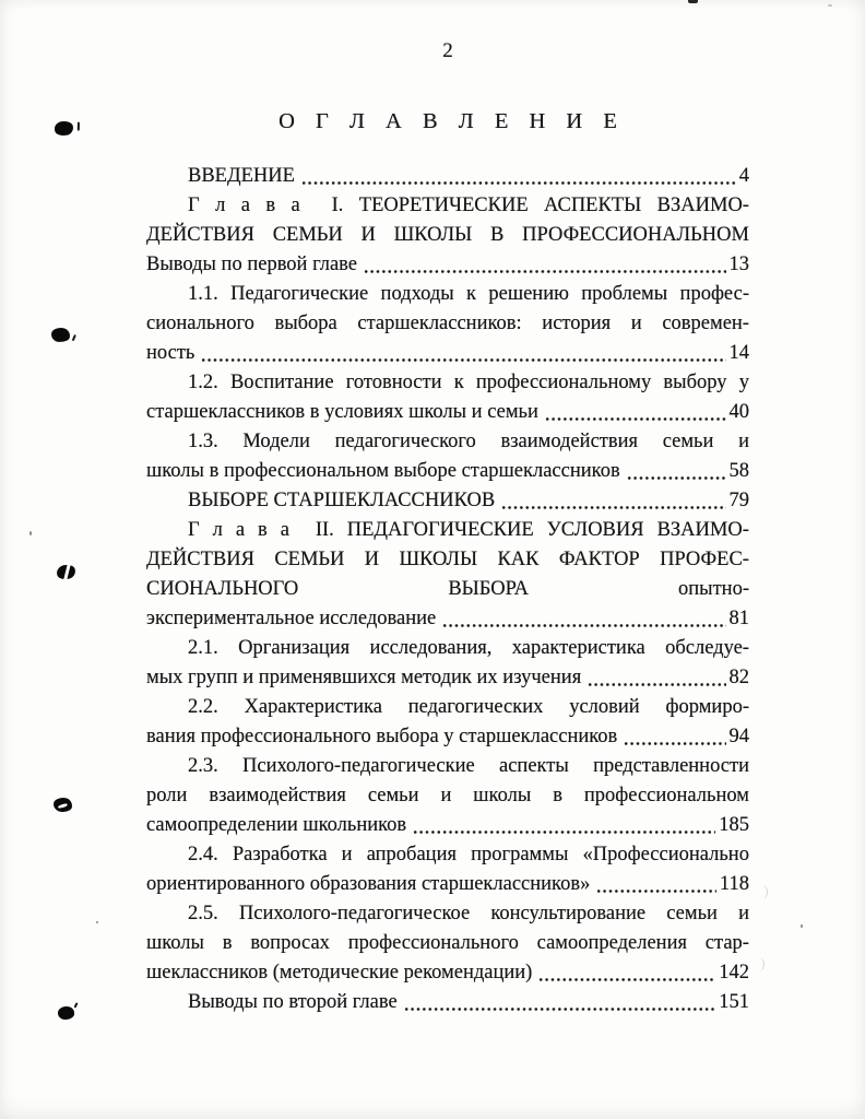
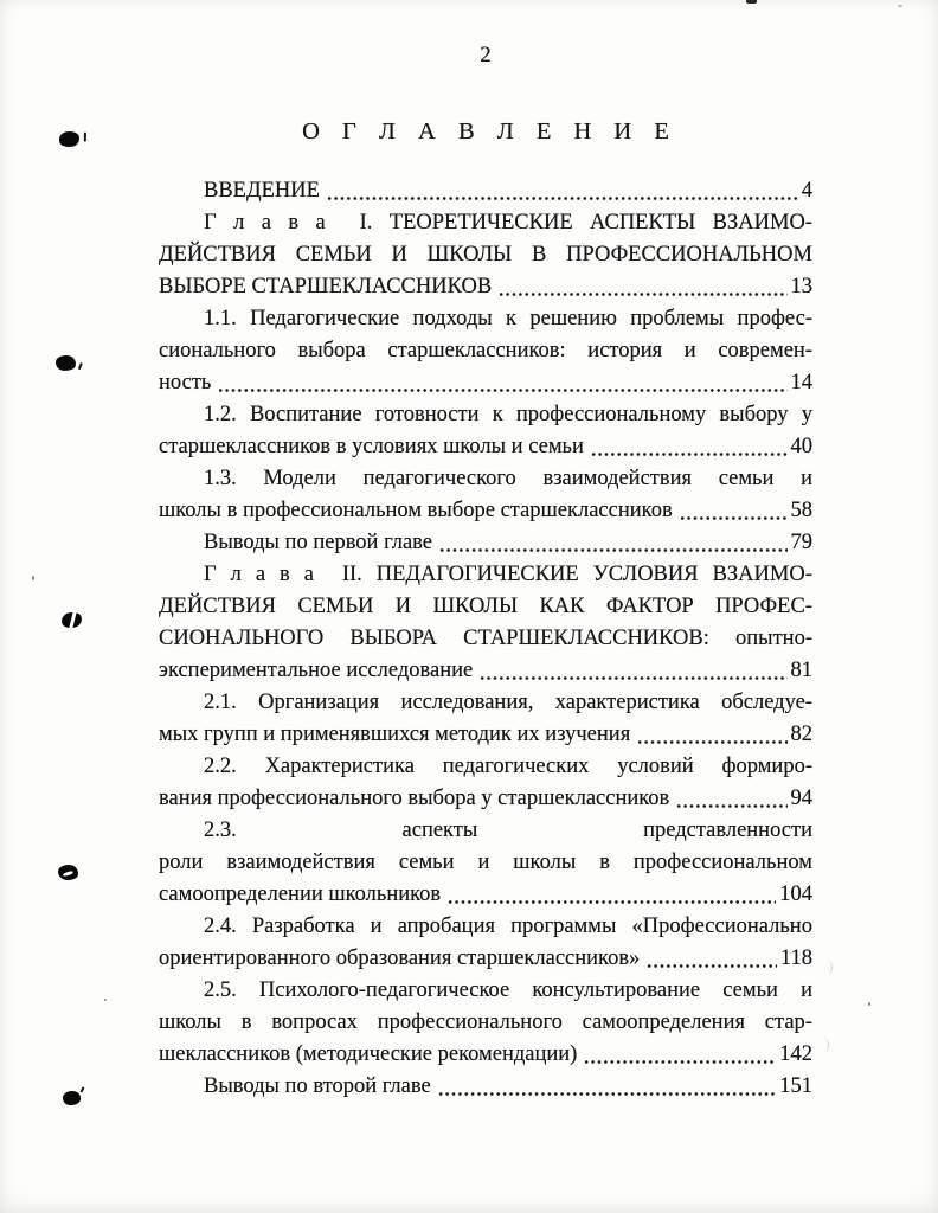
  2
  О Г Л А В Л Е Н И Е
  ВВЕДЕНИЕ
  4
  Г
  л
  а
  в
  а
  I.
  ТЕОРЕТИЧЕСКИЕ
  АСПЕКТЫ
  ВЗАИМО-
  ДЕЙСТВИЯ
  СЕМЬИ
  И
  ШКОЛЫ
  В
  ПРОФЕССИОНАЛЬНОМ
- Выводы по первой главе
+ ВЫБОРЕ СТАРШЕКЛАССНИКОВ
  13
  1.1.
  Педагогические
  подходы
  к
  решению
  проблемы
  профес-
  сионального
  выбора
  старшеклассников:
  история
  и
  современ-
  ность
  14
  1.2.
  Воспитание
  готовности
  к
  профессиональному
  выбору
  у
  старшеклассников в условиях школы и семьи
  40
  1.3.
  Модели
  педагогического
  взаимодействия
  семьи
  и
  школы в профессиональном выборе старшеклассников
  58
- ВЫБОРЕ СТАРШЕКЛАССНИКОВ
+ Выводы по первой главе
  79
  Г
  л
  а
  в
  а
  II.
  ПЕДАГОГИЧЕСКИЕ
  УСЛОВИЯ
  ВЗАИМО-
  ДЕЙСТВИЯ
  СЕМЬИ
  И
  ШКОЛЫ
  КАК
  ФАКТОР
  ПРОФЕС-
  СИОНАЛЬНОГО
  ВЫБОРА
+ СТАРШЕКЛАССНИКОВ:
  опытно-
  экспериментальное исследование
  81
  2.1.
  Организация
  исследования,
  характеристика
  обследуе-
  мых групп и применявшихся методик их изучения
  82
  2.2.
  Характеристика
  педагогических
  условий
  формиро-
  вания профессионального выбора у старшеклассников
  94
  2.3.
- Психолого-педагогические
  аспекты
  представленности
  роли
  взаимодействия
  семьи
  и
  школы
  в
  профессиональном
  самоопределении школьников
- 185
+ 104
  2.4.
  Разработка
  и
  апробация
  программы
  «Профессионально
  ориентированного образования старшеклассников»
  118
  2.5.
  Психолого-педагогическое
  консультирование
  семьи
  и
  школы
  в
  вопросах
  профессионального
  самоопределения
  стар-
  шеклассников (методические рекомендации)
  142
  Выводы по второй главе
  151
